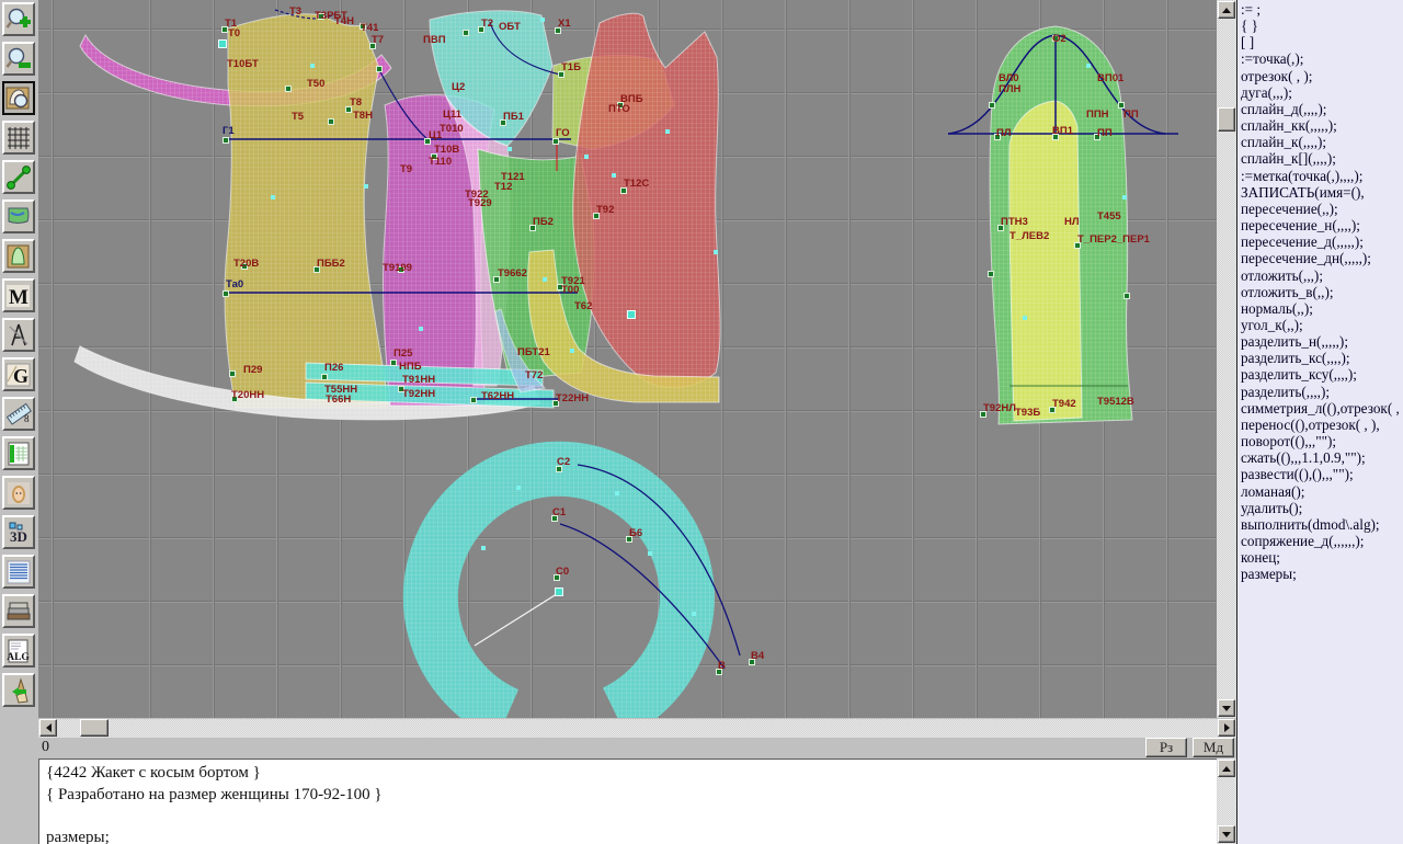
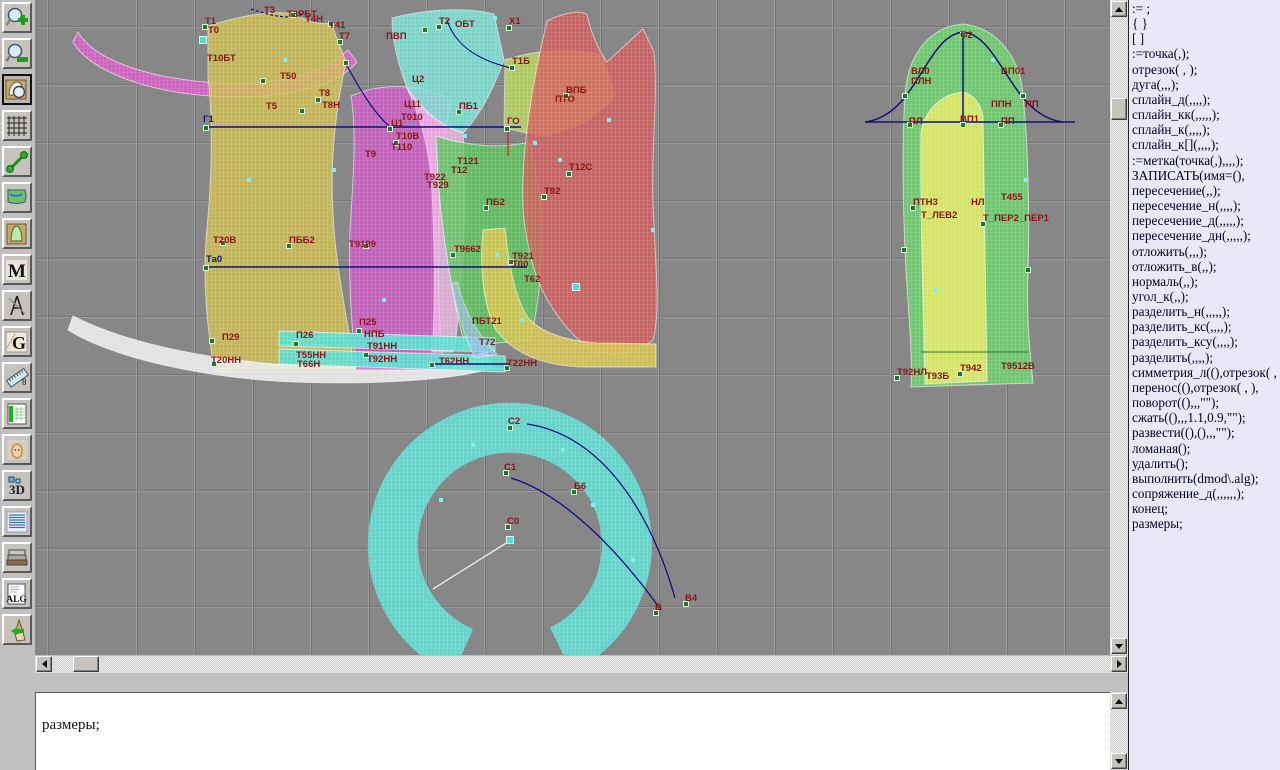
  M
  G
  8
  3D
  ALG
  Т1
  Т0
  Т3
  Т3РБТ
  Т4Н
  Т41
  Т7
  Т10БТ
  Т50
  Т8
  Т8Н
  Т5
  Г1
  Т9
  Т2
  ОБТ
  Х1
  ПВП
  Т1Б
  Ц2
  Ц11
  ПБ1
  Т010
  Ц1
  ВПБ
  ПТО
  ГО
  Т10В
  Т110
  Т121
  Т12
  Т922
  Т929
  Т12С
  Т92
  ПБ2
  Т20В
  ПББ2
  Т9199
  Т9662
  Т921
  Т00
  Т62
  Та0
  П29
  П26
  П25
  НПБ
  Т91НН
  Т92НН
  Т20НН
  Т55НН
  Т66Н
  ПБТ21
  Т72
  Т62НН
  Т22НН
  О2
  ВЛ0
  ПЛН
  ВП01
  ППН
  ПП
  ПЛ
  ВП1
  ПП
  ПТН3
  НЛ
  Т455
  Т_ЛЕВ2
  Т_ПЕР2_ПЕР1
  Т92НЛ
  Т93Б
  Т942
  Т9512В
  С2
  С1
  Б6
  С0
  В
  В4
- 0
- Рз
- Мд
- {4242 Жакет с косым бортом }
- { Разработано на размер женщины 170-92-100 }
  размеры;
  := ;
  { }
  [ ]
  :=точка(,);
  отрезок( , );
  дуга(,,,);
  сплайн_д(,,,,);
  сплайн_кк(,,,,,);
  сплайн_к(,,,,);
  сплайн_к[](,,,,);
  :=метка(точка(,),,,,);
  ЗАПИСАТЬ(имя=(),
  пересечение(,,);
  пересечение_н(,,,,);
  пересечение_д(,,,,,);
  пересечение_дн(,,,,,);
  отложить(,,,);
  отложить_в(,,);
  нормаль(,,);
  угол_к(,,);
  разделить_н(,,,,,);
  разделить_кс(,,,,);
  разделить_ксу(,,,,);
  разделить(,,,,);
  симметрия_л((),отрезок( ,
  перенос((),отрезок( , ),
  поворот((),,,"");
  сжать((),,,1.1,0.9,"");
  развести((),(),,,"");
  ломаная();
  удалить();
  выполнить(dmod\.alg);
  сопряжение_д(,,,,,,);
  конец;
  размеры;
